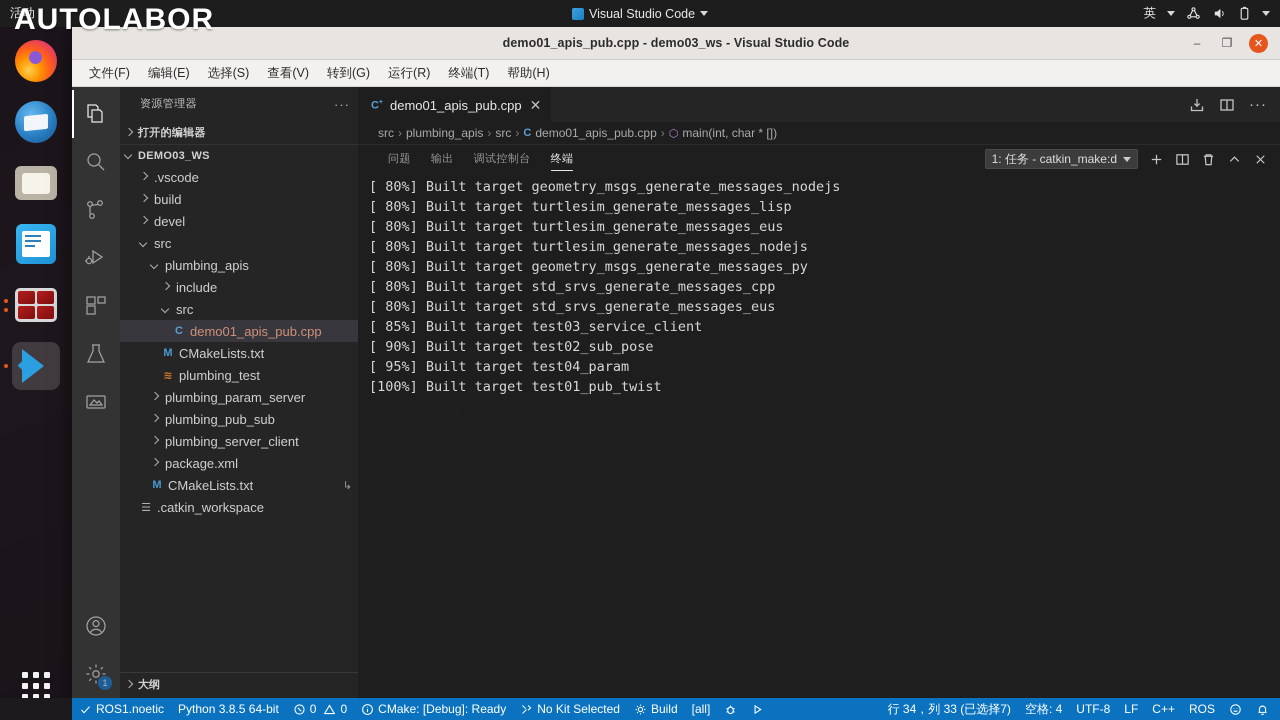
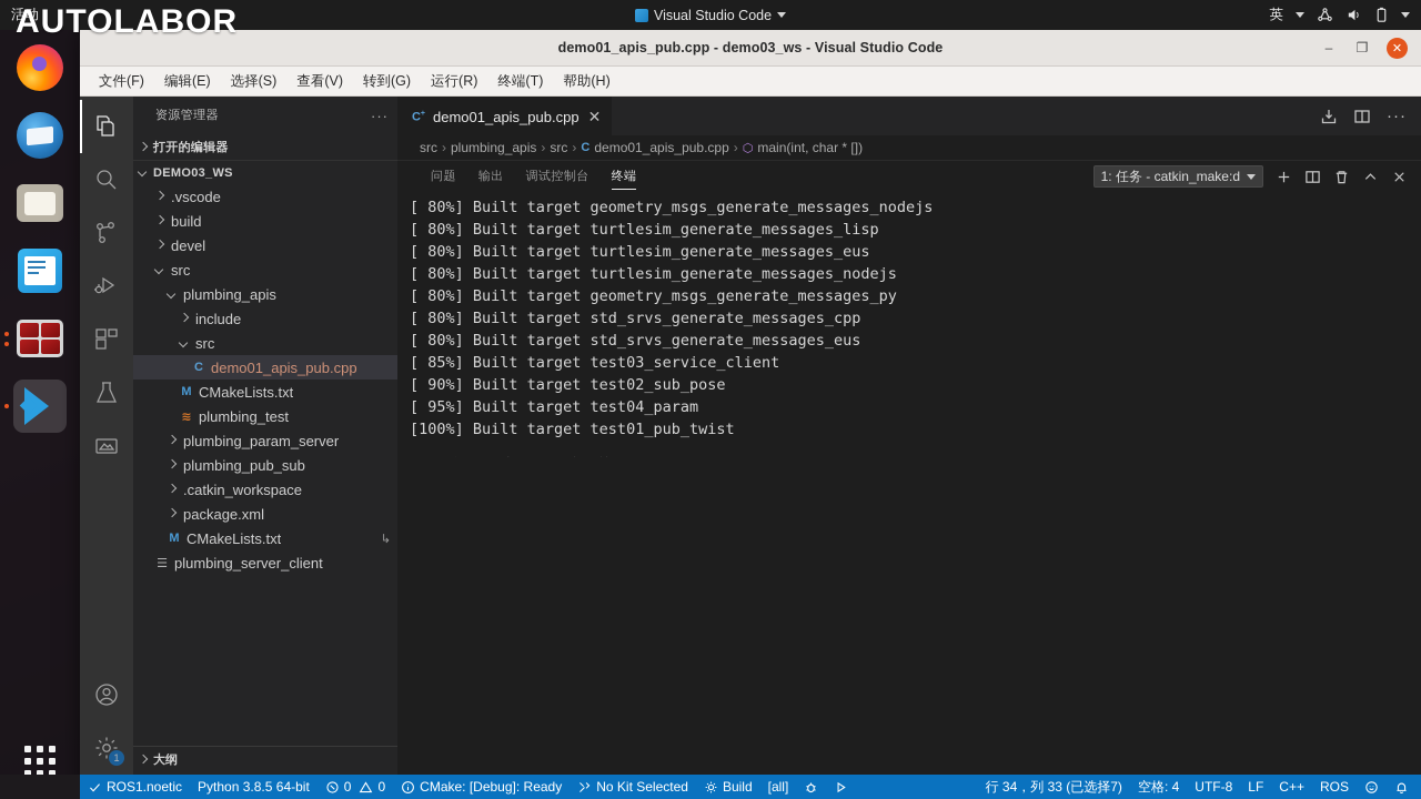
  活动
  Visual Studio Code
  英
  AUTOLABOR
  demo01_apis_pub.cpp - demo03_ws - Visual Studio Code
  –
  ❐
  ✕
  文件(F)
  编辑(E)
  选择(S)
  查看(V)
  转到(G)
  运行(R)
  终端(T)
  帮助(H)
  1
  资源管理器
  ···
  打开的编辑器
  DEMO03_WS
  .vscode
  build
  devel
  src
  plumbing_apis
  include
  src
  C
  demo01_apis_pub.cpp
  M
  CMakeLists.txt
  ≋
  plumbing_test
  plumbing_param_server
  plumbing_pub_sub
- plumbing_server_client
+ .catkin_workspace
  package.xml
  M
  CMakeLists.txt
  ↳
  ☰
- .catkin_workspace
+ plumbing_server_client
  大纲
  demo01_apis_pub.cpp
  ✕
  ···
  src
  ›
  plumbing_apis
  ›
  src
  ›
  C
  demo01_apis_pub.cpp
  ›
  ⬡
  main(int, char * [])
  问题
  输出
  调试控制台
  终端
  1: 任务 - catkin_make:d
  [ 80%] Built target geometry_msgs_generate_messages_nodejs
  [ 80%] Built target turtlesim_generate_messages_lisp
  [ 80%] Built target turtlesim_generate_messages_eus
  [ 80%] Built target turtlesim_generate_messages_nodejs
  [ 80%] Built target geometry_msgs_generate_messages_py
  [ 80%] Built target std_srvs_generate_messages_cpp
  [ 80%] Built target std_srvs_generate_messages_eus
  [ 85%] Built target test03_service_client
  [ 90%] Built target test02_sub_pose
  [ 95%] Built target test04_param
  [100%] Built target test01_pub_twist
  ROS1.noetic
  Python 3.8.5 64-bit
  0
  0
  CMake: [Debug]: Ready
  No Kit Selected
  Build
  [all]
  行 34，列 33 (已选择7)
  空格: 4
  UTF-8
  LF
  C++
  ROS
